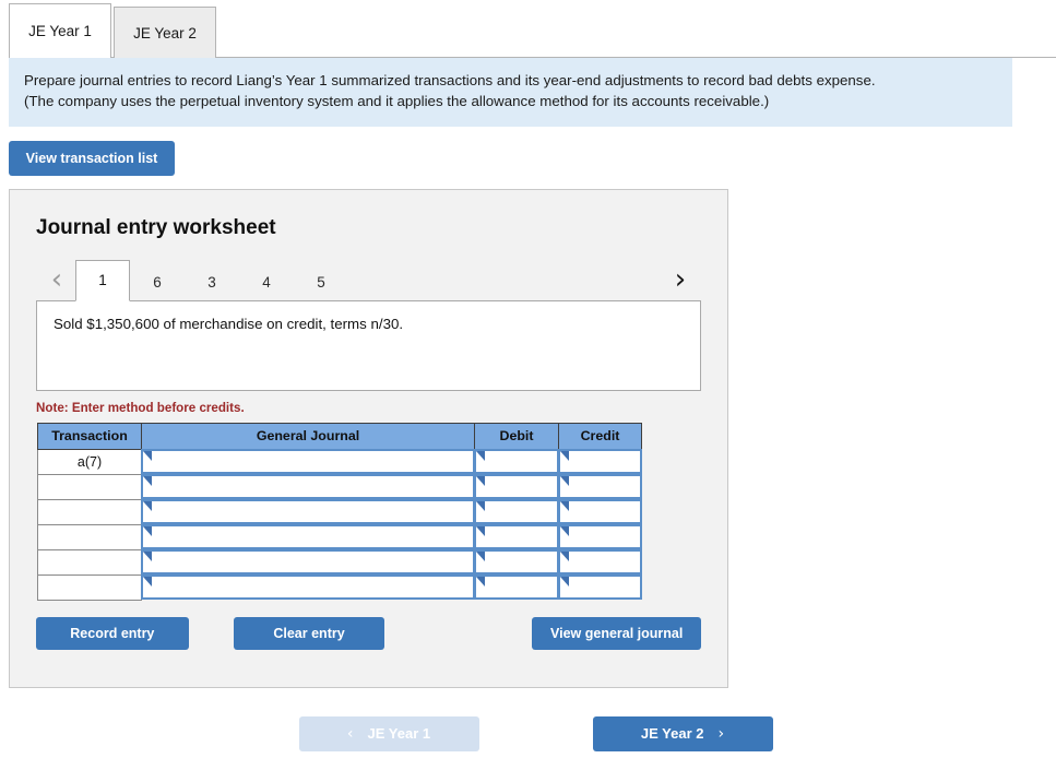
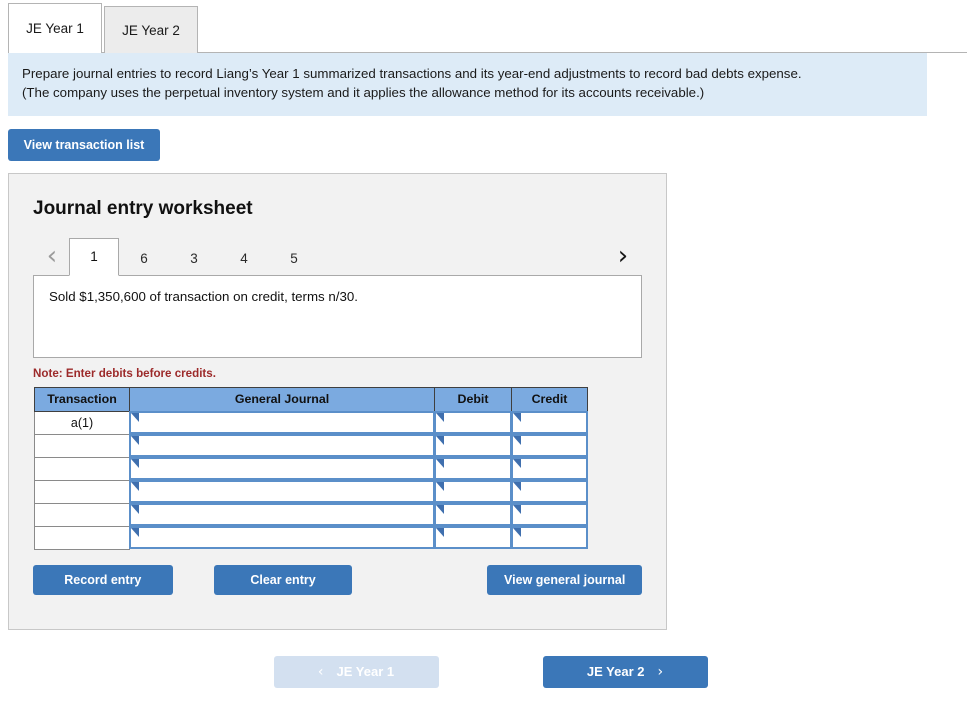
  JE Year 1
  JE Year 2
  Prepare journal entries to record Liang’s Year 1 summarized transactions and its year-end adjustments to record bad debts expense.
  (The company uses the perpetual inventory system and it applies the allowance method for its accounts receivable.)
  View transaction list
  Journal entry worksheet
  ‹
  1
  6
  3
  4
  5
  ›
- Sold $1,350,600 of merchandise on credit, terms n/30.
+ Sold $1,350,600 of transaction on credit, terms n/30.
- Note: Enter method before credits.
+ Note: Enter debits before credits.
  Transaction	General Journal	Debit	Credit
- a(7)
+ a(1)
  Record entry
  Clear entry
  View general journal
  ‹
  JE Year 1
  JE Year 2
  ›
